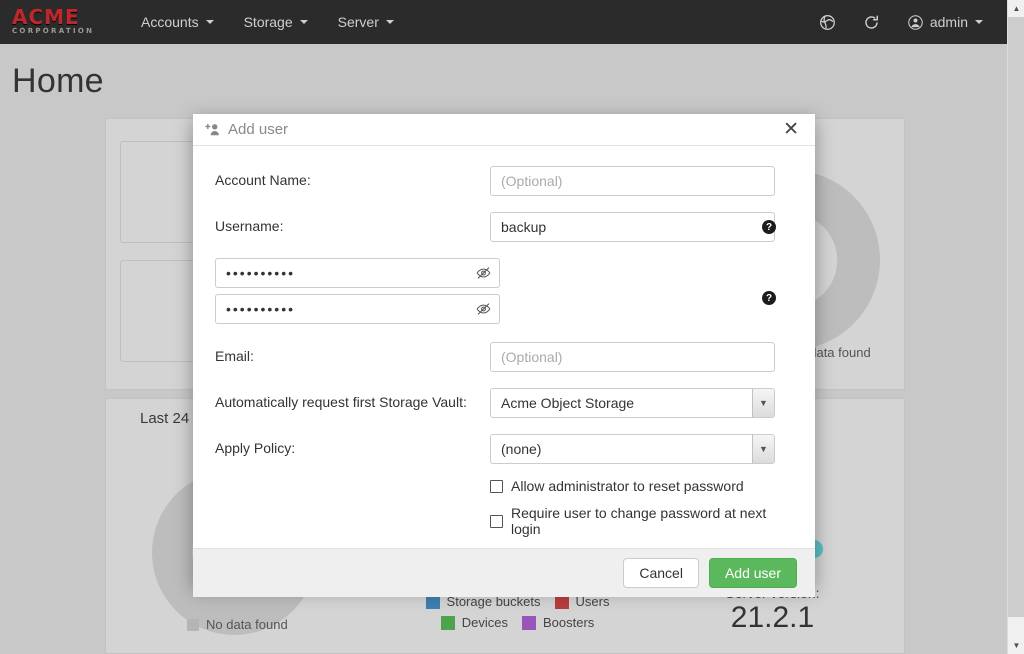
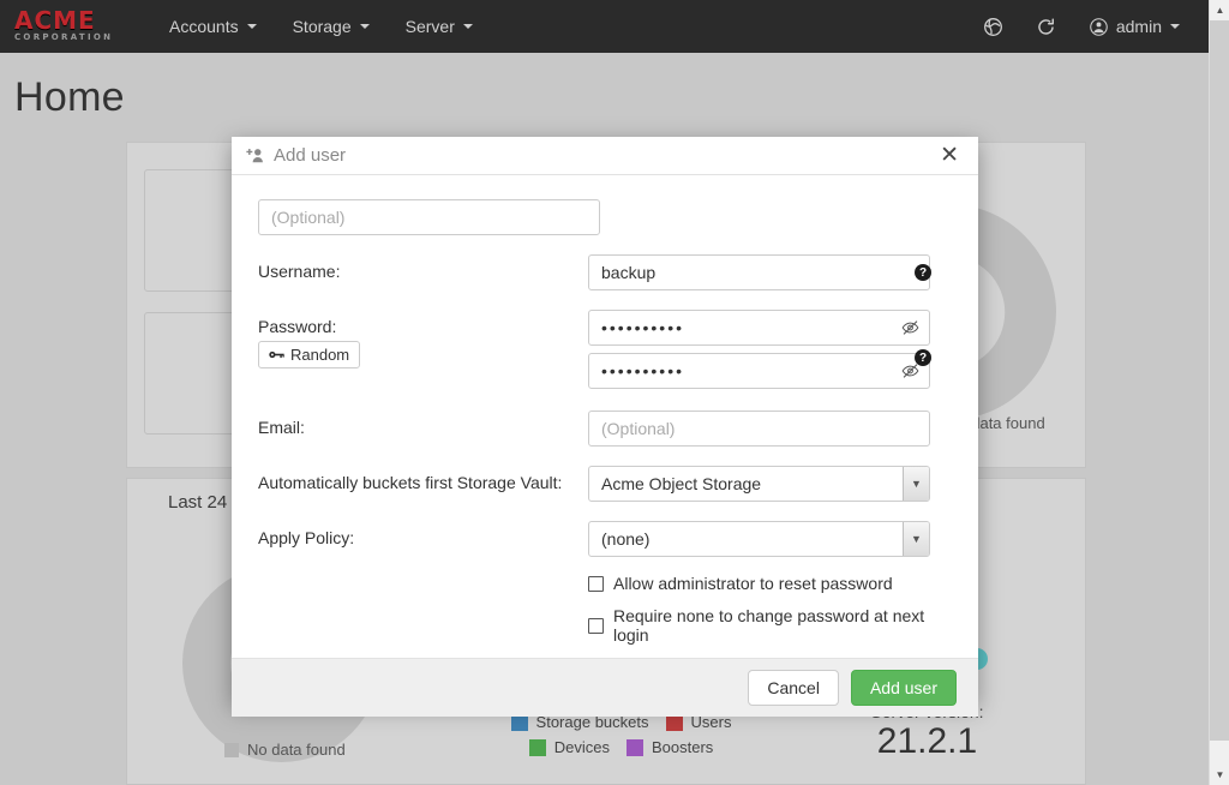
  ACME
  CORPORATION
  Accounts
  Storage
  Server
  admin
  Home
  Last 24
  No data found
  ata found
  Storage buckets
  Users
  Devices
  Boosters
  21.2.1
  Add user
  ✕
- Account Name:
  (Optional)
  Username:
  backup
  ?
+ Password:
+ Random
  ••••••••••
  ••••••••••
  ?
  Email:
  (Optional)
- Automatically request first Storage Vault:
+ Automatically buckets first Storage Vault:
  Acme Object Storage
  ▼
  Apply Policy:
  (none)
  ▼
  Allow administrator to reset password
- Require user to change password at next login
+ Require none to change password at next login
  Cancel
  Add user
  ▲
  ▼
